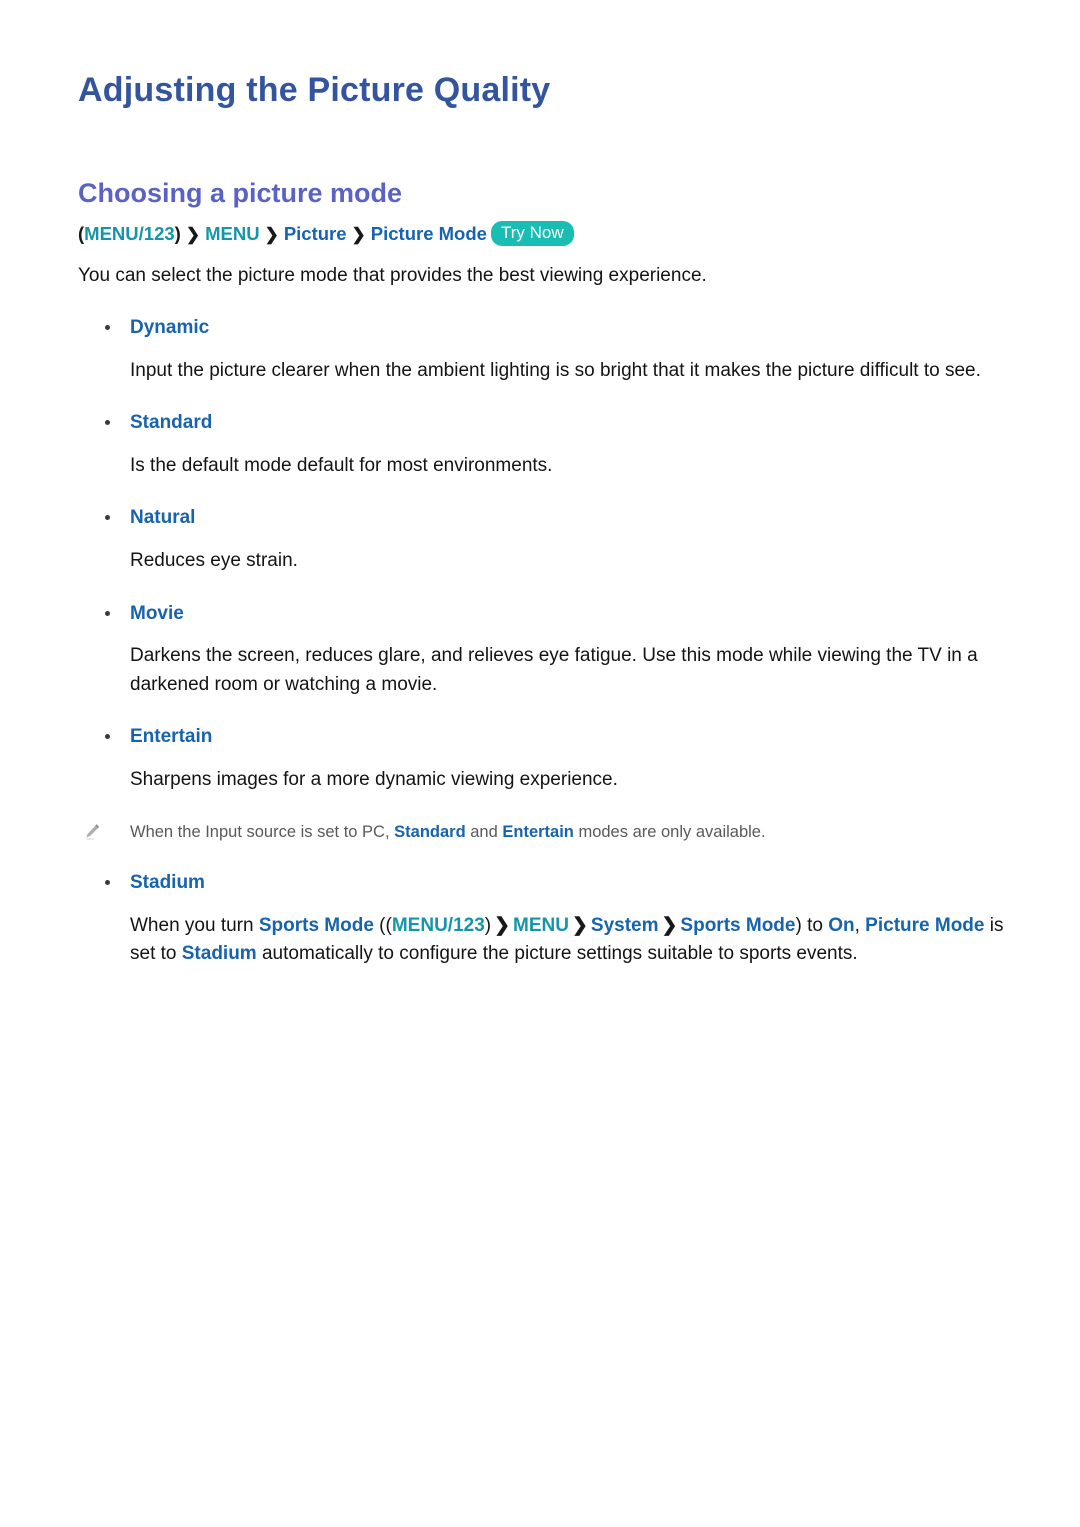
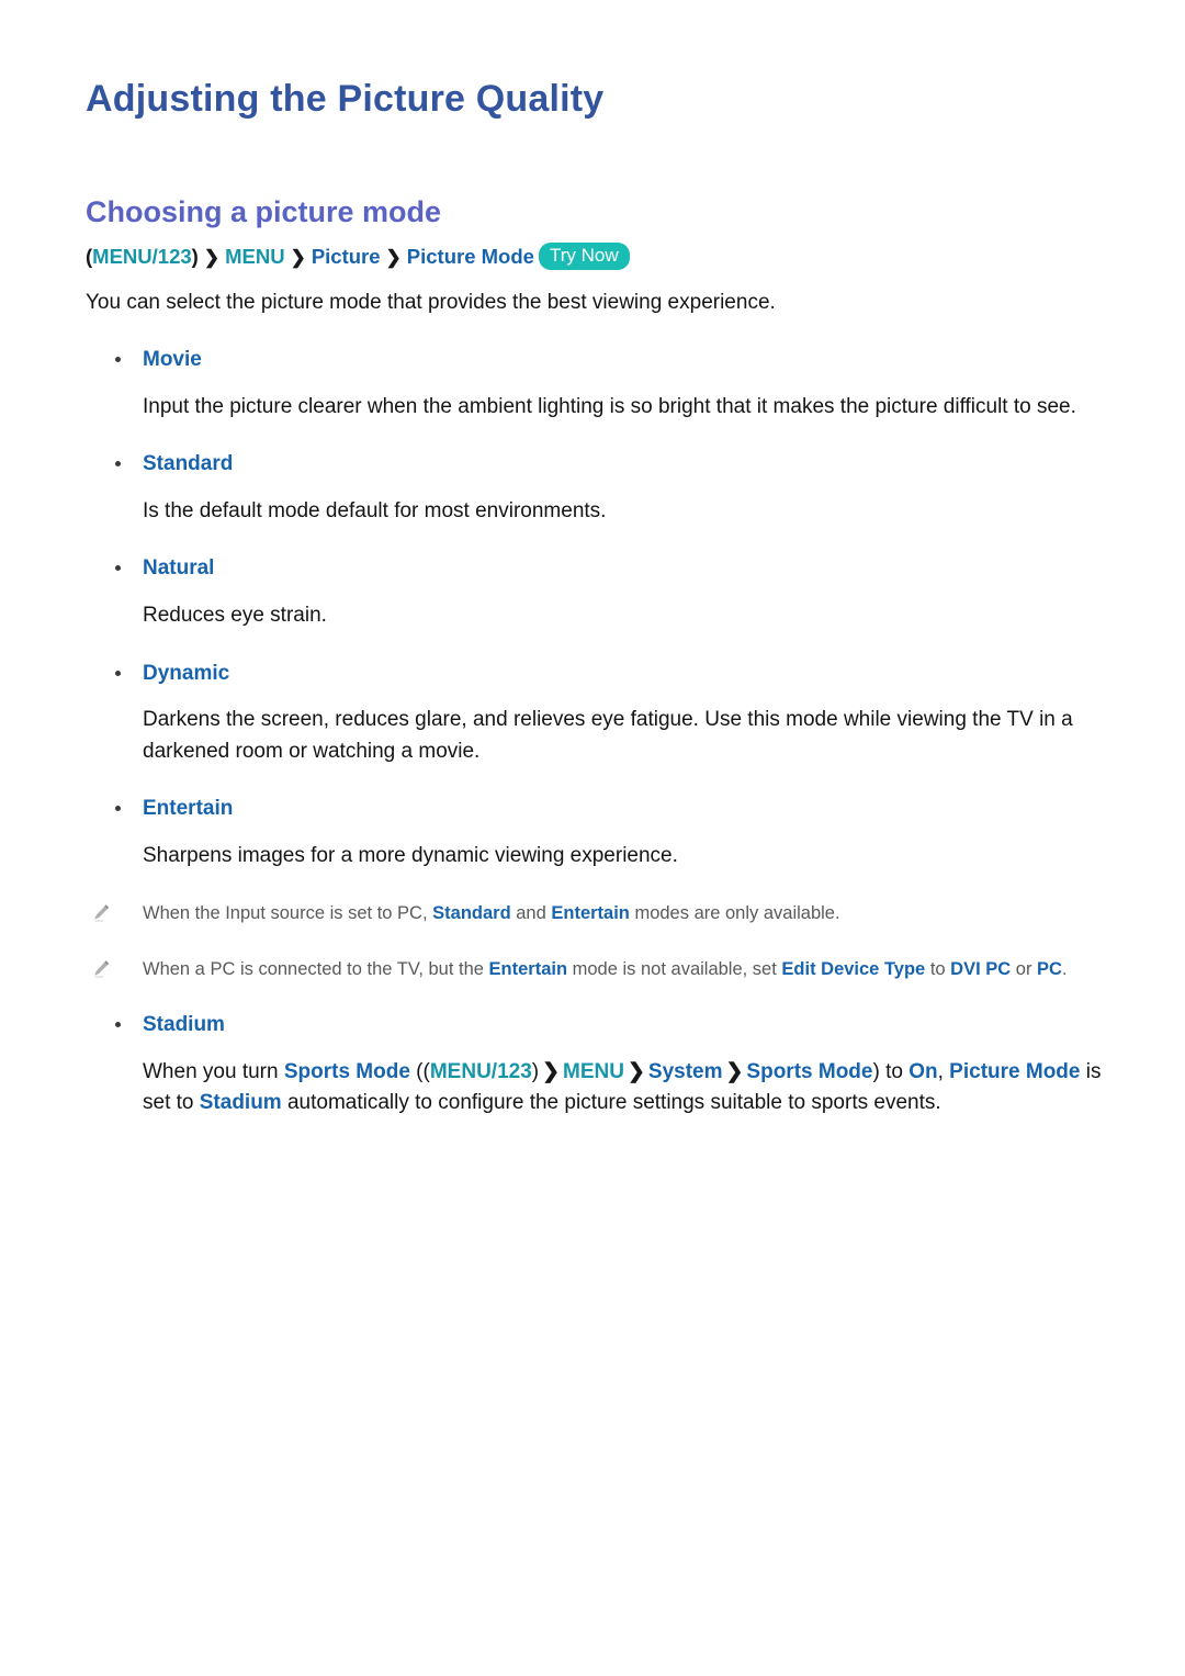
  Adjusting the Picture Quality
  Choosing a picture mode
  (MENU/123) ❯ MENU ❯ Picture ❯ Picture Mode Try Now
  You can select the picture mode that provides the best viewing experience.
- Dynamic
+ Movie
  Input the picture clearer when the ambient lighting is so bright that it makes the picture difficult to see.
  Standard
  Is the default mode default for most environments.
  Natural
  Reduces eye strain.
- Movie
+ Dynamic
  Darkens the screen, reduces glare, and relieves eye fatigue. Use this mode while viewing the TV in a darkened room or watching a movie.
  Entertain
  Sharpens images for a more dynamic viewing experience.
  When the Input source is set to PC, Standard and Entertain modes are only available.
+ When a PC is connected to the TV, but the Entertain mode is not available, set Edit Device Type to DVI PC or PC.
  Stadium
  When you turn Sports Mode ((MENU/123) ❯ MENU ❯ System ❯ Sports Mode) to On, Picture Mode is set to Stadium automatically to configure the picture settings suitable to sports events.
